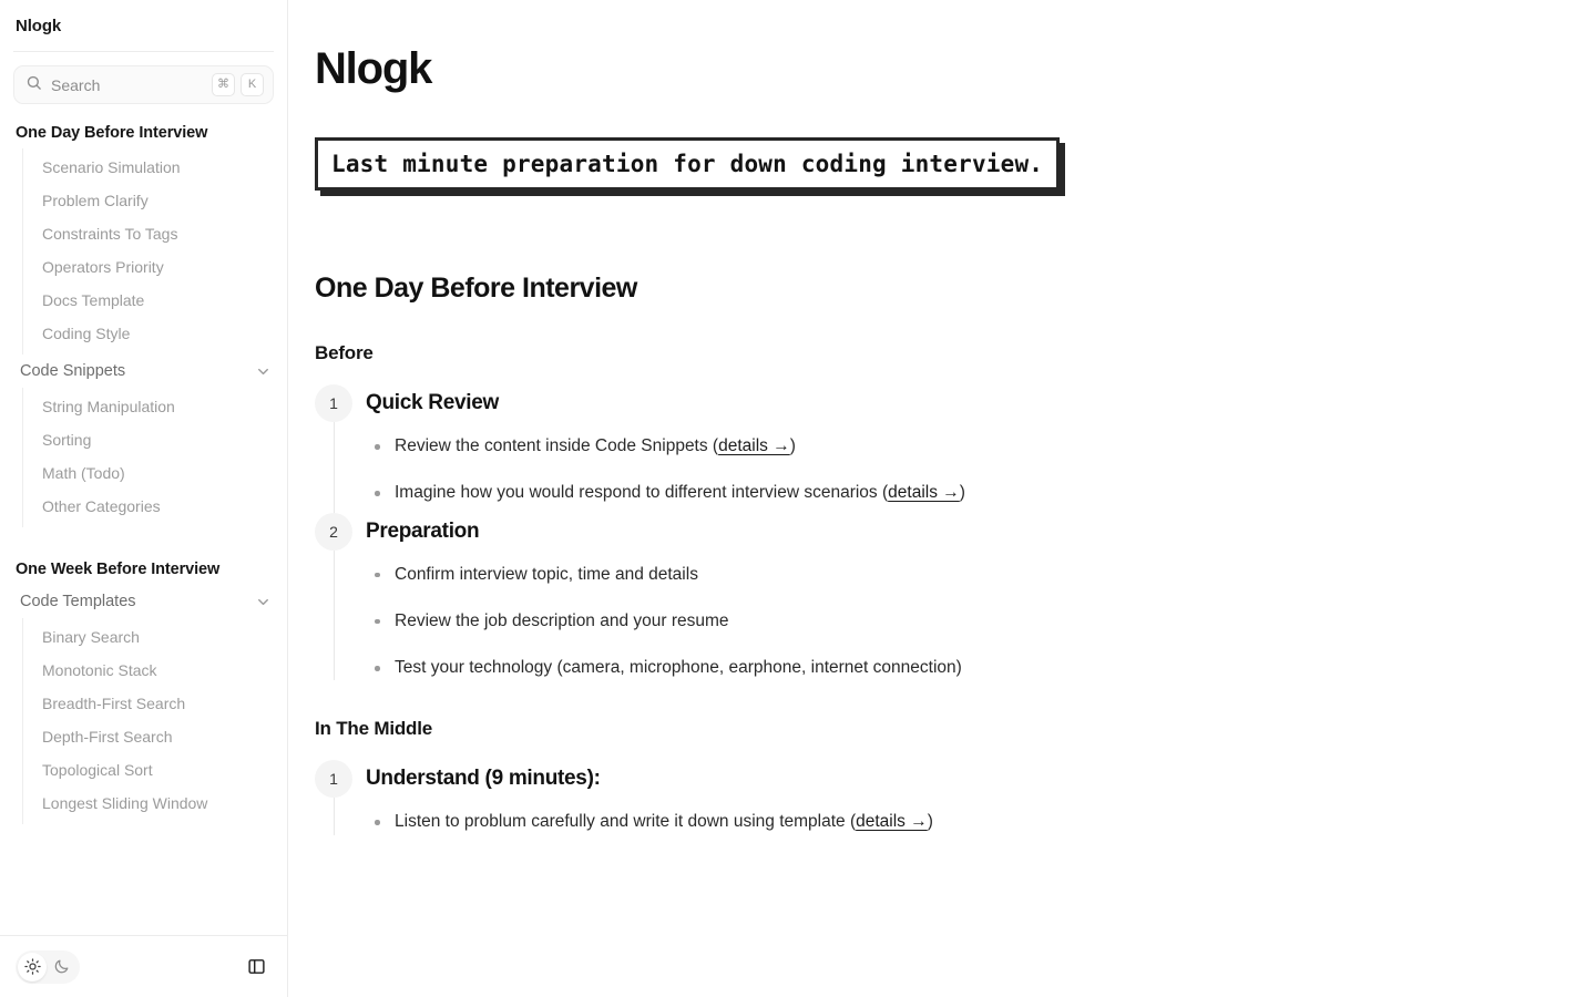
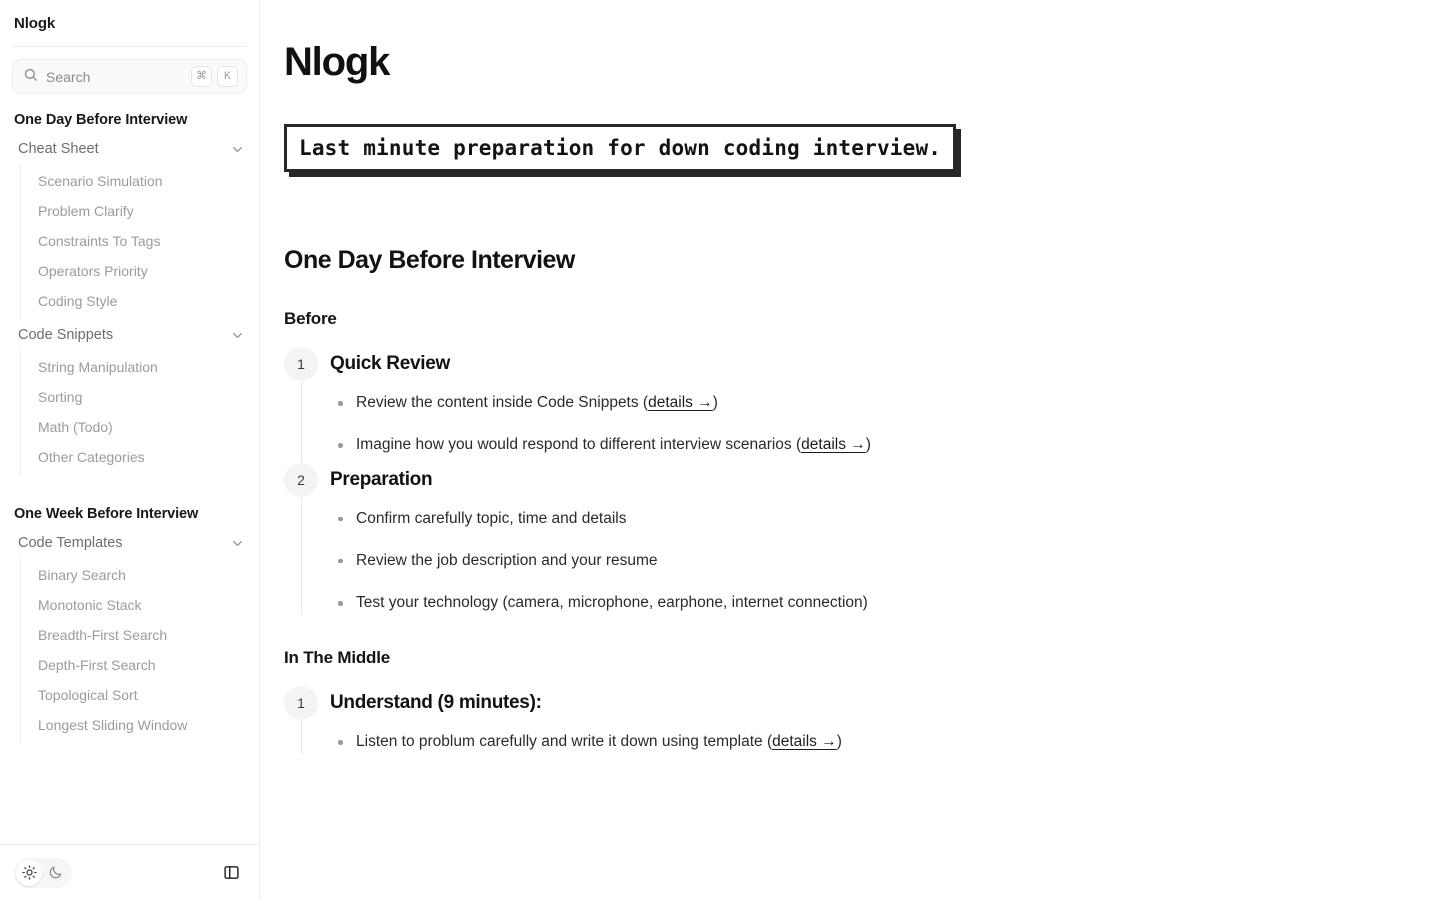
  Nlogk
  Search
  ⌘
  K
  One Day Before Interview
+ Cheat Sheet
  Scenario Simulation
  Problem Clarify
  Constraints To Tags
  Operators Priority
- Docs Template
  Coding Style
  Code Snippets
  String Manipulation
  Sorting
  Math (Todo)
  Other Categories
  One Week Before Interview
  Code Templates
  Binary Search
  Monotonic Stack
  Breadth-First Search
  Depth-First Search
  Topological Sort
  Longest Sliding Window
  Nlogk
  Last minute preparation for down coding interview.
  One Day Before Interview
  Before
  1
  Quick Review
  Review the content inside Code Snippets (details →)
  Imagine how you would respond to different interview scenarios (details →)
  2
  Preparation
- Confirm interview topic, time and details
+ Confirm carefully topic, time and details
  Review the job description and your resume
  Test your technology (camera, microphone, earphone, internet connection)
  In The Middle
  1
  Understand (9 minutes):
  Listen to problum carefully and write it down using template (details →)
